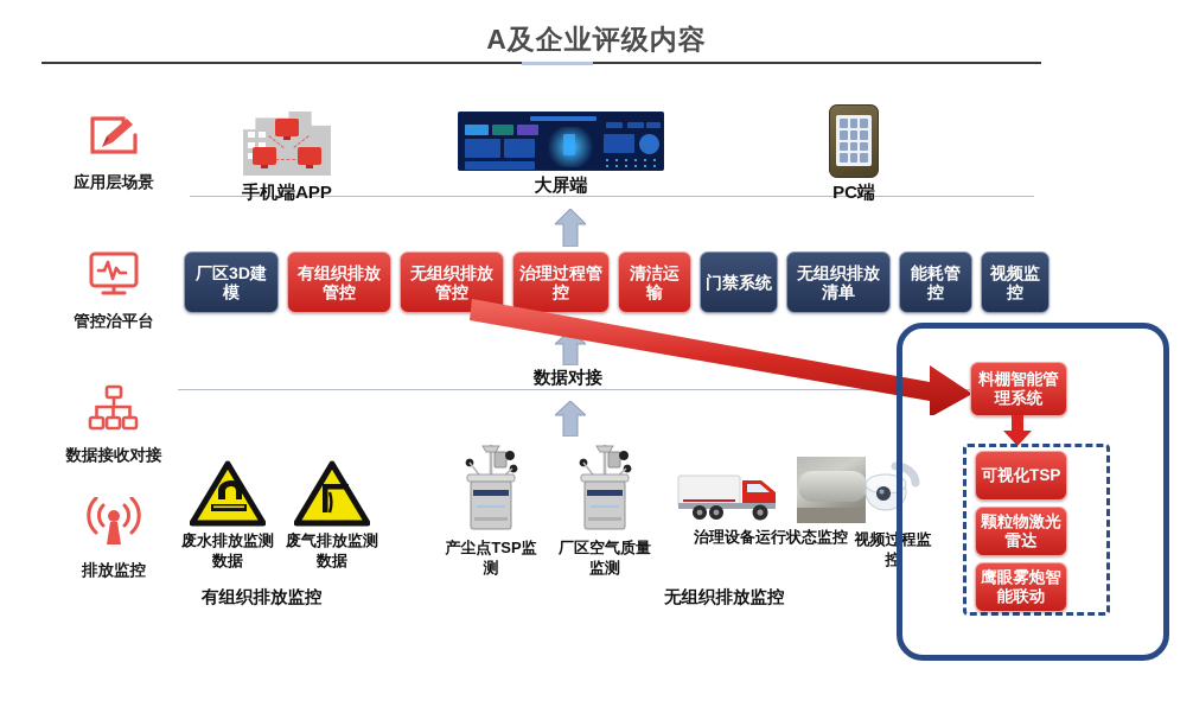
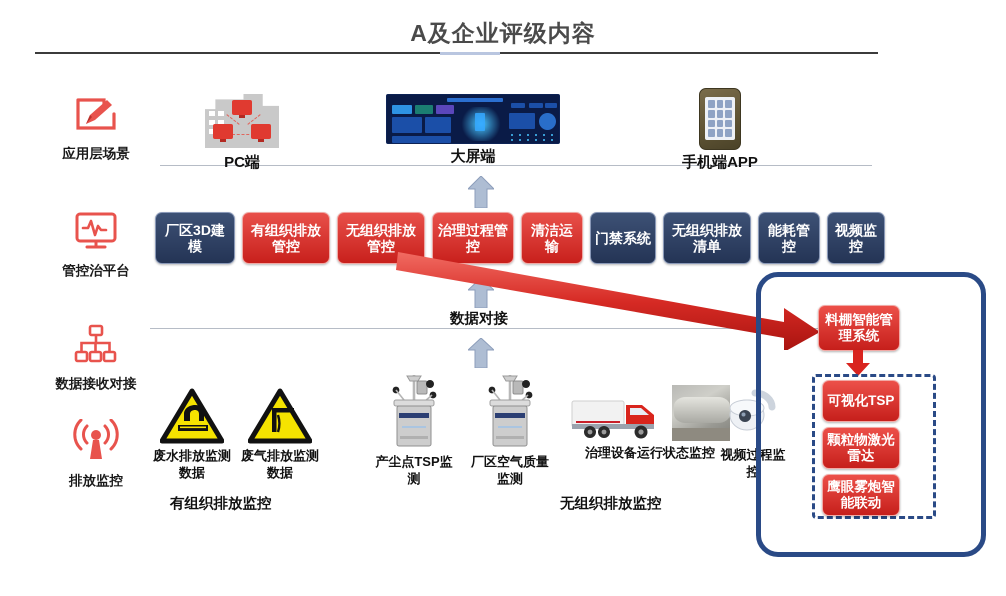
  A及企业评级内容
  应用层场景
  管控治平台
  数据接收对接
  排放监控
- 手机端APP
+ PC端
  大屏端
- PC端
+ 手机端APP
  厂区3D建模
  有组织排放管控
  无组织排放管控
  治理过程管控
  清洁运输
  门禁系统
  无组织排放清单
  能耗管控
  视频监控
  数据对接
  废水排放监测数据
  废气排放监测数据
  有组织排放监控
  产尘点TSP监测
  厂区空气质量监测
  治理设备运行状态监控
  无组织排放监控
  视频过程监控
  料棚智能管理系统
  可视化TSP
  颗粒物激光雷达
  鹰眼雾炮智能联动
